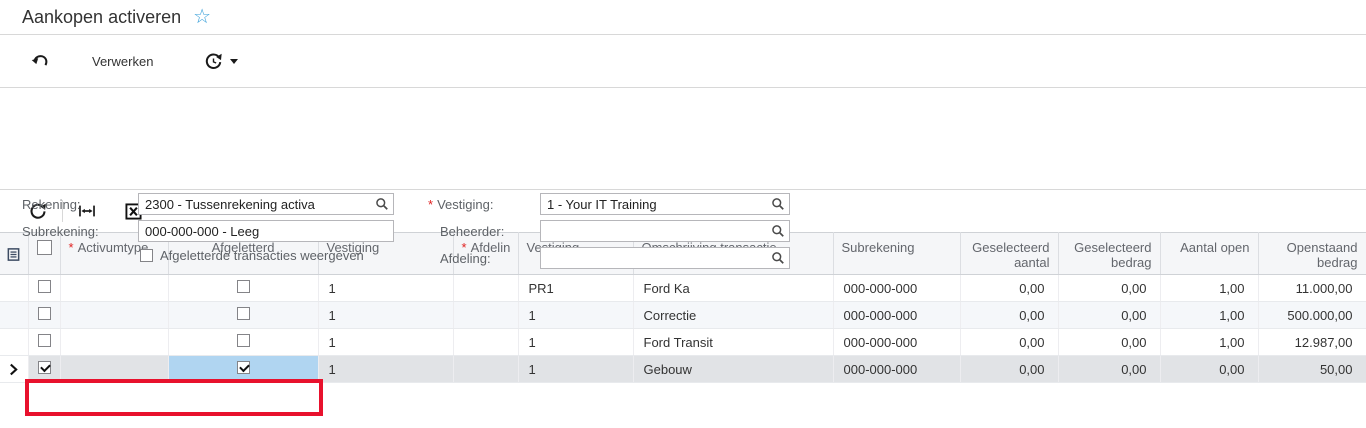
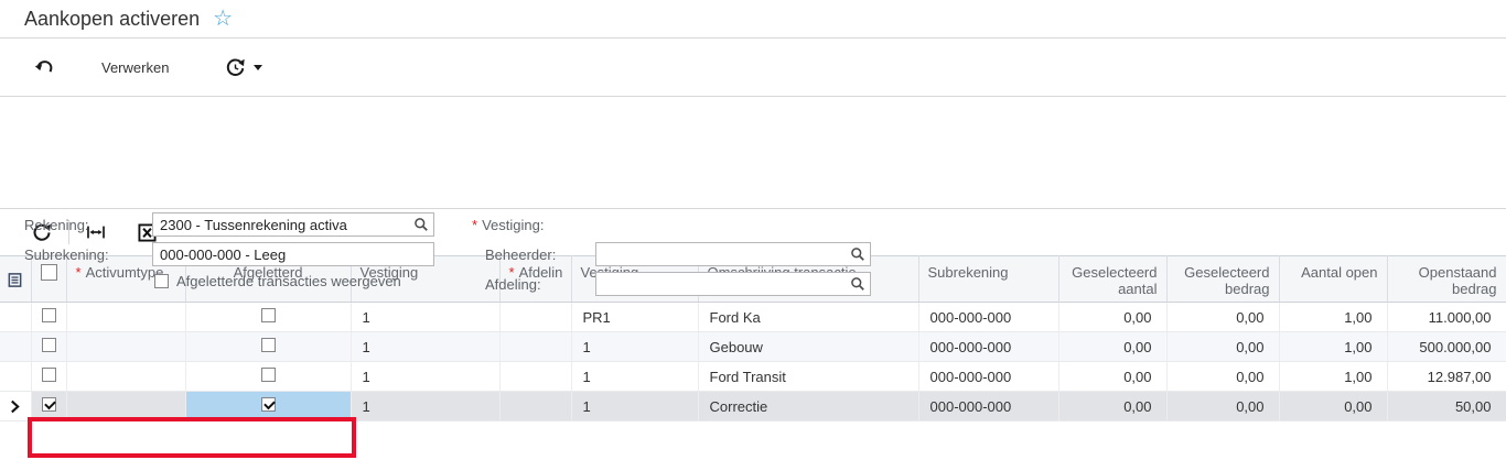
  Aankopen activeren
  ☆
  Verwerken
  Rekening:
  2300 - Tussenrekening activa
  Subrekening:
  000-000-000 - Leeg
  Afgeletterde transacties weergeven
  * Vestiging:
- 1 - Your IT Training
  Beheerder:
  Afdeling:
  		* Activumtype	Afgeletterd	Vestiging	* Afdelin	Ve		Subrekening	Geselecteerd aantal	Geselecteerd bedrag	Aantal open	Openstaand bedrag
  				1		PR1	Ford Ka	000-000-000	0,00	0,00	1,00	11.000,00
- 				1		1	Correctie	000-000-000	0,00	0,00	1,00	500.000,00
+ 				1		1	Gebouw	000-000-000	0,00	0,00	1,00	500.000,00
  				1		1	Ford Transit	000-000-000	0,00	0,00	1,00	12.987,00
- 				1		1	Gebouw	000-000-000	0,00	0,00	0,00	50,00
+ 				1		1	Correctie	000-000-000	0,00	0,00	0,00	50,00
